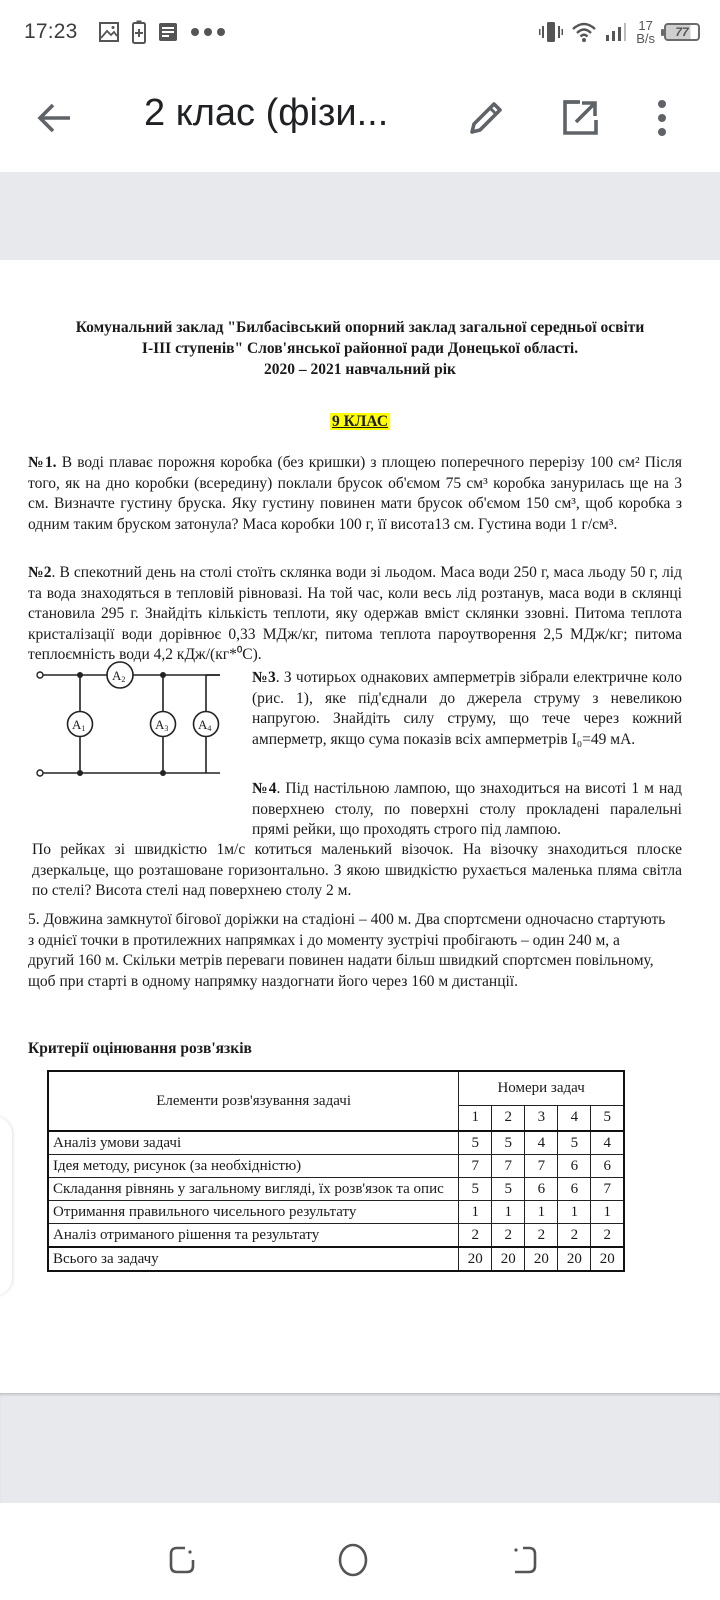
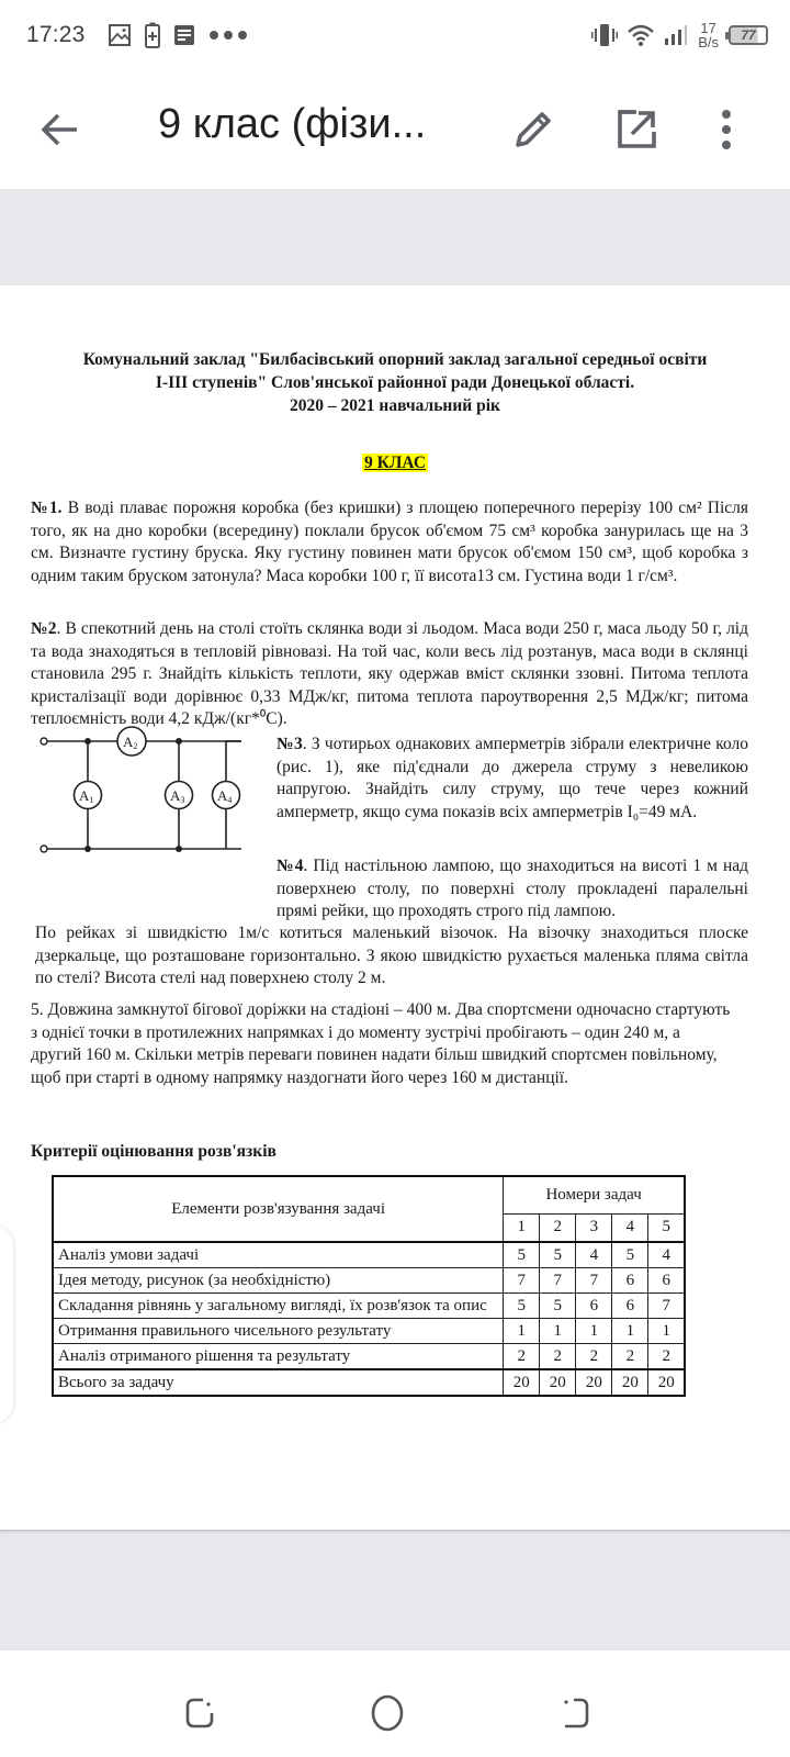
  17:23
  17
  B/s
  77
- 2 клас (фізи...
+ 9 клас (фізи...
  Комунальний заклад "Билбасівський опорний заклад загальної середньої освіти
  I-III ступенів" Слов'янської районної ради Донецької області.
  2020 – 2021 навчальний рік
  9 КЛАС
  №1. В воді плаває порожня коробка (без кришки) з площею поперечного перерізу 100 см² Після того, як на дно коробки (всередину) поклали брусок об'ємом 75 см³ коробка занурилась ще на 3 см. Визначте густину бруска. Яку густину повинен мати брусок об'ємом 150 см³, щоб коробка з одним таким бруском затонула? Маса коробки 100 г, її висота13 см. Густина води 1 г/см³.
  №2. В спекотний день на столі стоїть склянка води зі льодом. Маса води 250 г, маса льоду 50 г, лід та вода знаходяться в тепловій рівновазі. На той час, коли весь лід розтанув, маса води в склянці становила 295 г. Знайдіть кількість теплоти, яку одержав вміст склянки ззовні. Питома теплота кристалізації води дорівнює 0,33 МДж/кг, питома теплота пароутворення 2,5 МДж/кг; питома теплоємність води 4,2 кДж/(кг*⁰С).
  A2
  A1
  A3
  A4
  №3. З чотирьох однакових амперметрів зібрали електричне коло (рис. 1), яке під'єднали до джерела струму з невеликою напругою. Знайдіть силу струму, що тече через кожний амперметр, якщо сума показів всіх амперметрів I₀=49 мА.
  №4. Під настільною лампою, що знаходиться на висоті 1 м над поверхнею столу, по поверхні столу прокладені паралельні прямі рейки, що проходять строго під лампою.
  По рейках зі швидкістю 1м/с котиться маленький візочок. На візочку знаходиться плоске дзеркальце, що розташоване горизонтально. З якою швидкістю рухається маленька пляма світла по стелі? Висота стелі над поверхнею столу 2 м.
  5. Довжина замкнутої бігової доріжки на стадіоні – 400 м. Два спортсмени одночасно стартують з однієї точки в протилежних напрямках і до моменту зустрічі пробігають – один 240 м, а другий 160 м. Скільки метрів переваги повинен надати більш швидкий спортсмен повільному, щоб при старті в одному напрямку наздогнати його через 160 м дистанції.
  Критерії оцінювання розв'язків
  Елементи розв'язування задачі	Номери задач
  1	2	3	4	5
  Аналіз умови задачі	5	5	4	5	4
  Ідея методу, рисунок (за необхідністю)	7	7	7	6	6
  Складання рівнянь у загальному вигляді, їх розв'язок та опис	5	5	6	6	7
  Отримання правильного чисельного результату	1	1	1	1	1
  Аналіз отриманого рішення та результату	2	2	2	2	2
  Всього за задачу	20	20	20	20	20
